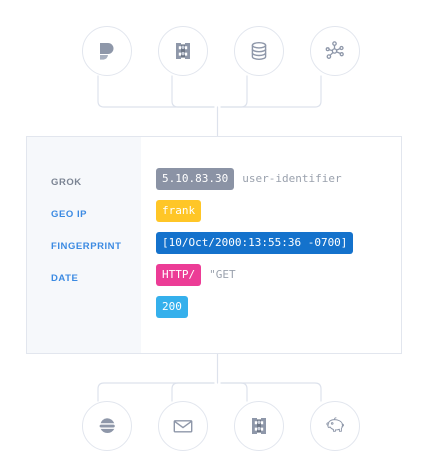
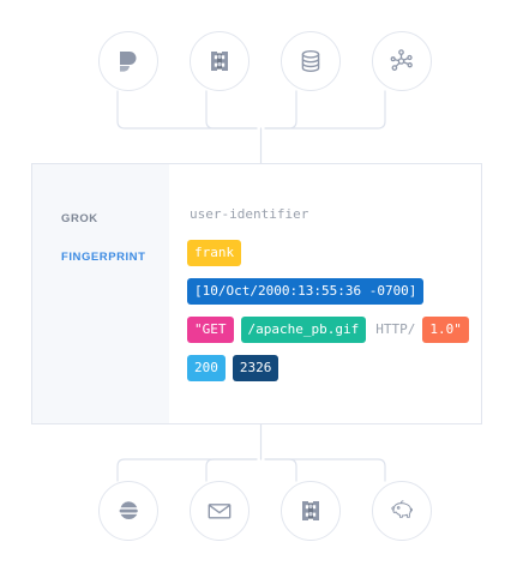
  GROK
- GEO IP
  FINGERPRINT
- DATE
- 5.10.83.30
  user-identifier
  frank
  [10/Oct/2000:13:55:36 -0700]
- HTTP/
+ "GET
+ /apache_pb.gif
- "GET
+ HTTP/
+ 1.0"
  200
+ 2326
